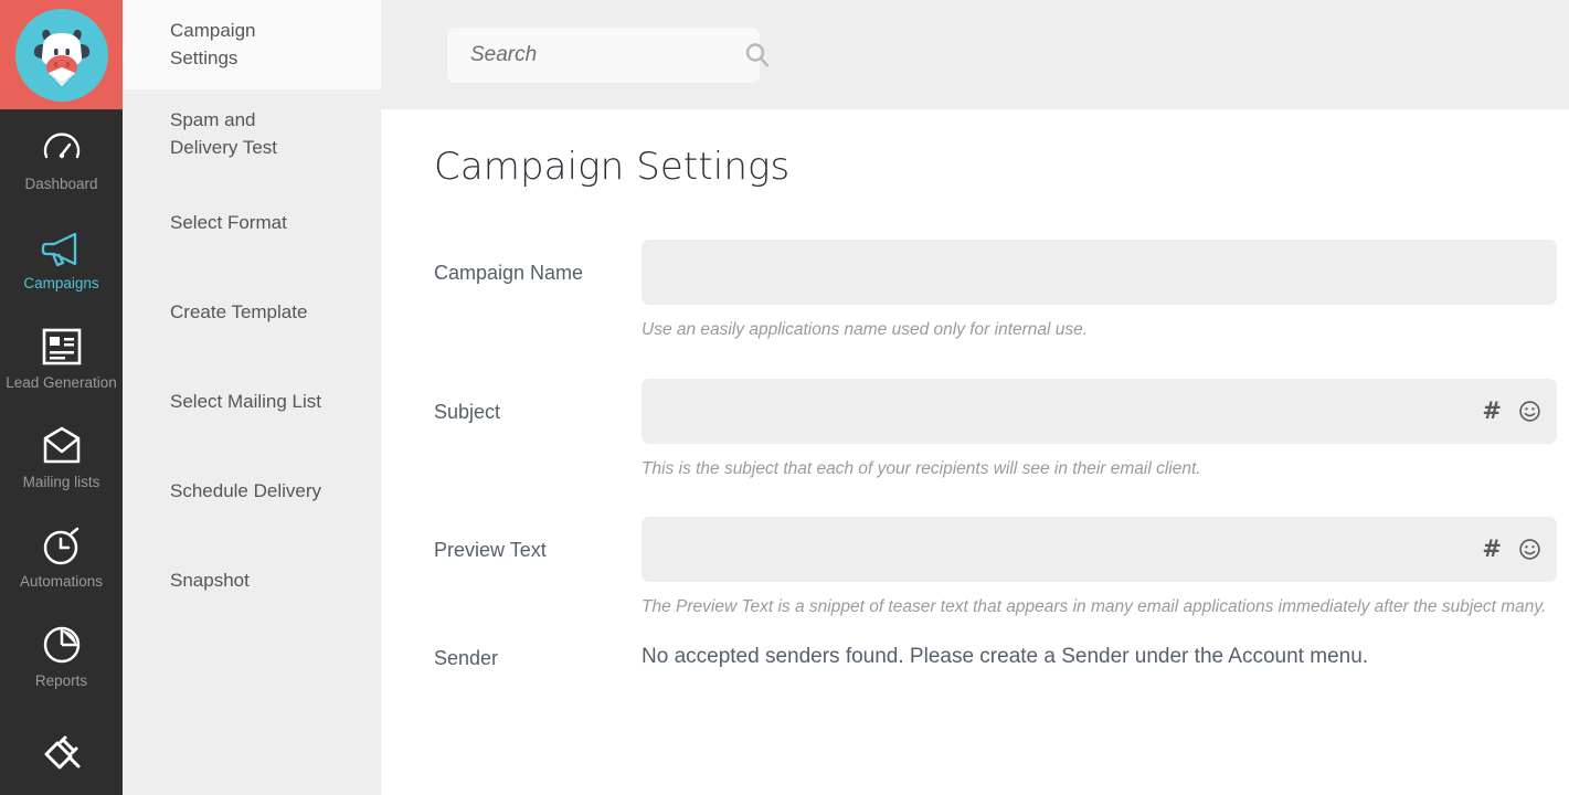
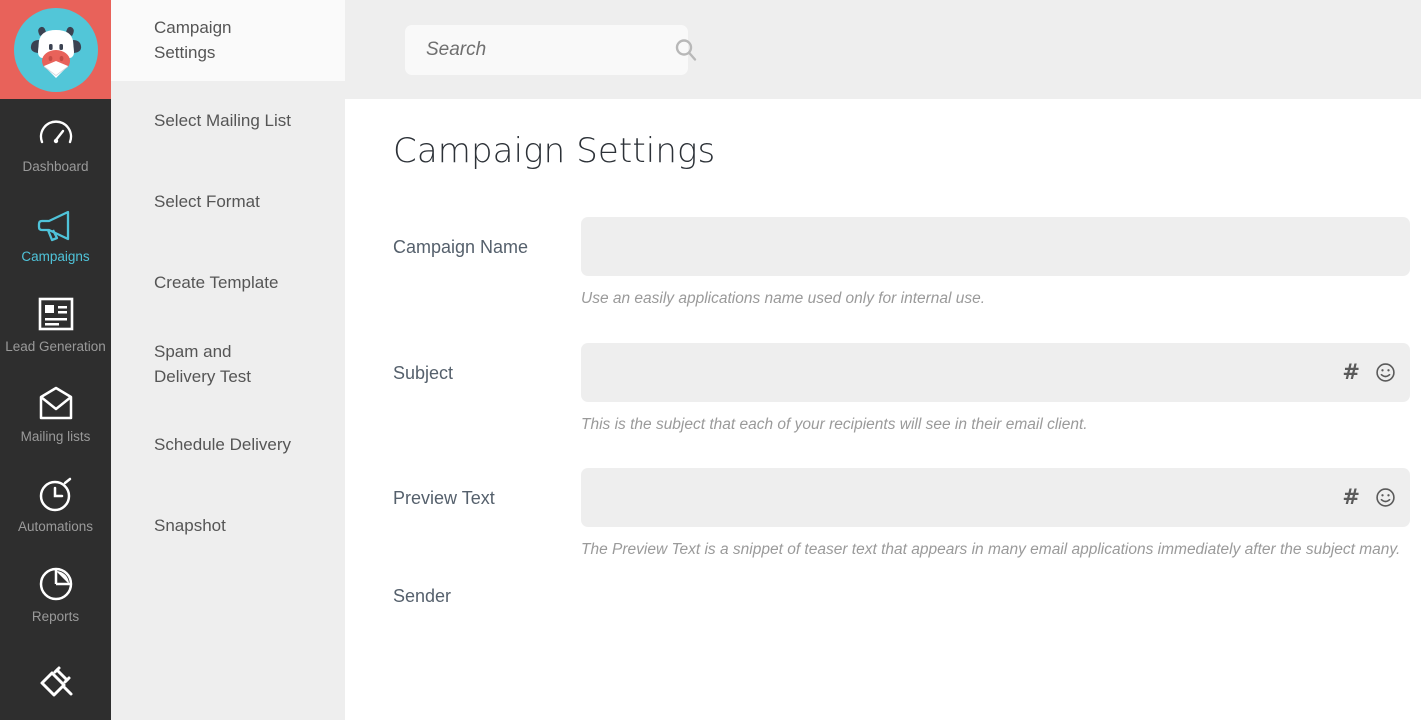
  Dashboard
  Campaigns
  Lead Generation
  Mailing lists
  Automations
  Reports
  Campaign Settings
- Spam and Delivery Test
+ Select Mailing List
  Select Format
  Create Template
- Select Mailing List
+ Spam and Delivery Test
  Schedule Delivery
  Snapshot
  Search
  Campaign Settings
  Campaign Name
  Use an easily applications name used only for internal use.
  Subject
  #
  This is the subject that each of your recipients will see in their email client.
  Preview Text
  #
  The Preview Text is a snippet of teaser text that appears in many email applications immediately after the subject many.
  Sender
- No accepted senders found. Please create a Sender under the Account menu.
